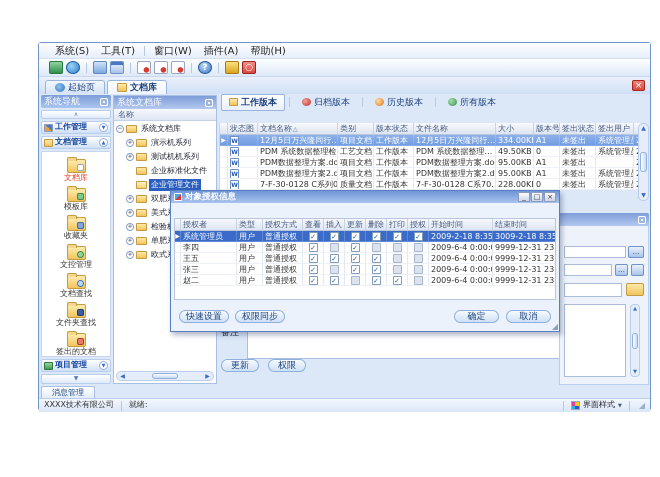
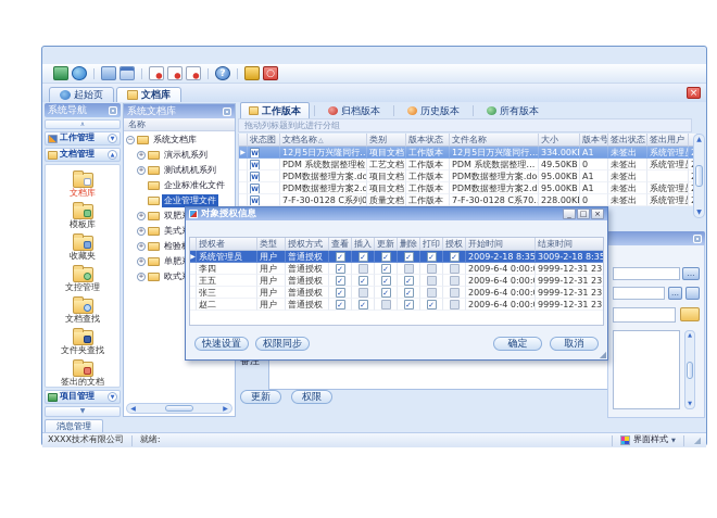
- 系统(S)
- 工具(T)
- 窗口(W)
- 插件(A)
- 帮助(H)
  ?
  ○
  起始页
  文档库
  ×
  系统导航
  工作管理
  文档管理
  文档库
  模板库
  收藏夹
  文控管理
  文档查找
  文件夹查找
  签出的文档
  项目管理
  系统文档库
  名称
  系统文档库
  演示机系列
  测试机机系列
  企业标准化文件
  企业管理文件
  工作版本
  归档版本
  历史版本
  所有版本
+ 拖动列标题到此进行分组
  状态图
  文档名称
  类别
  版本状态
  文件名称
  大小
  版本号
  签出状态
  签出用户
  12月5日万兴隆同行…
  项目文档
  工作版本
  12月5日万兴隆同行…
  334.00KB
  A1
  未签出
  系统管理
  PDM 系统数据整理检
  工艺文档
  工作版本
  PDM 系统数据整理…
  49.50KB
  0
  未签出
  系统管理
  PDM数据整理方案.do
  项目文档
  工作版本
  PDM数据整理方案.do
  95.00KB
  A1
  未签出
  PDM数据整理方案2.d
  项目文档
  工作版本
  PDM数据整理方案2.d
  95.00KB
  A1
  未签出
  系统管理
  7-F-30-0128 C系列0
  质量文档
  工作版本
  7-F-30-0128 C系70…
  228.00KB
  0
  未签出
  系统管理
  备注
  更新
  权限
  …
  …
  消息管理
  XXXX技术有限公司
  就绪:
  界面样式
  ◢
  对象授权信息
  _
  □
  ×
  授权者
  类型
  授权方式
  查看
  插入
  更新
  删除
  打印
  授权
  开始时间
  结束时间
  系统管理员
  用户
  普通授权
  ✓
  ✓
  ✓
  ✓
  ✓
  ✓
  2009-2-18 8:35
  3009-2-18 8:35
  李四
  用户
  普通授权
  ✓
  ✓
  2009-6-4 0:00:
  王五
  用户
  普通授权
  ✓
  ✓
  ✓
  ✓
  2009-6-4 0:00:
  张三
  用户
  普通授权
  ✓
  ✓
  ✓
  2009-6-4 0:00:
  赵二
  用户
  普通授权
  ✓
  ✓
  ✓
  ✓
  2009-6-4 0:00:
  快速设置
  权限同步
  确定
  取消
  ◢
